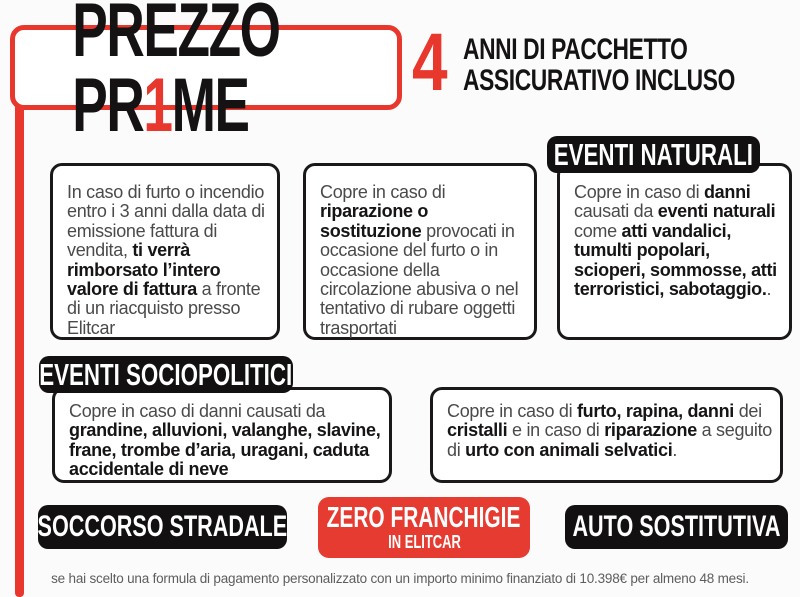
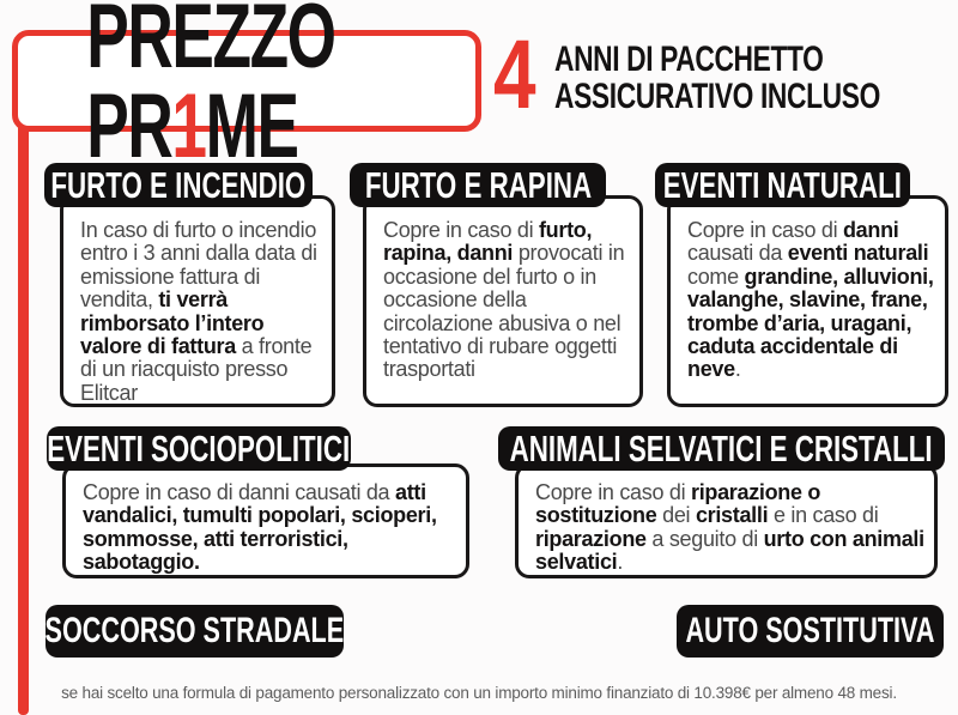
  PREZZO PR1ME
  4
  ANNI DI PACCHETTO
  ASSICURATIVO INCLUSO
+ FURTO E INCENDIO
  In caso di furto o incendio entro i 3 anni dalla data di emissione fattura di vendita, ti verrà rimborsato l’intero valore di fattura a fronte di un riacquisto presso Elitcar
+ FURTO E RAPINA
- Copre in caso di riparazione o sostituzione provocati in occasione del furto o in occasione della circolazione abusiva o nel tentativo di rubare oggetti trasportati
+ Copre in caso di furto, rapina, danni provocati in occasione del furto o in occasione della circolazione abusiva o nel tentativo di rubare oggetti trasportati
  EVENTI NATURALI
- Copre in caso di danni causati da eventi naturali come atti vandalici, tumulti popolari, scioperi, sommosse, atti terroristici, sabotaggio..
+ Copre in caso di danni causati da eventi naturali come grandine, alluvioni, valanghe, slavine, frane, trombe d’aria, uragani, caduta accidentale di neve.
  EVENTI SOCIOPOLITICI
- Copre in caso di danni causati da grandine, alluvioni, valanghe, slavine, frane, trombe d’aria, uragani, caduta accidentale di neve
+ Copre in caso di danni causati da atti vandalici, tumulti popolari, scioperi, sommosse, atti terroristici, sabotaggio.
+ ANIMALI SELVATICI E CRISTALLI
- Copre in caso di furto, rapina, danni dei cristalli e in caso di riparazione a seguito di urto con animali selvatici.
+ Copre in caso di riparazione o sostituzione dei cristalli e in caso di riparazione a seguito di urto con animali selvatici.
  SOCCORSO STRADALE
- ZERO FRANCHIGIE
- IN ELITCAR
  AUTO SOSTITUTIVA
  se hai scelto una formula di pagamento personalizzato con un importo minimo finanziato di 10.398€ per almeno 48 mesi.
